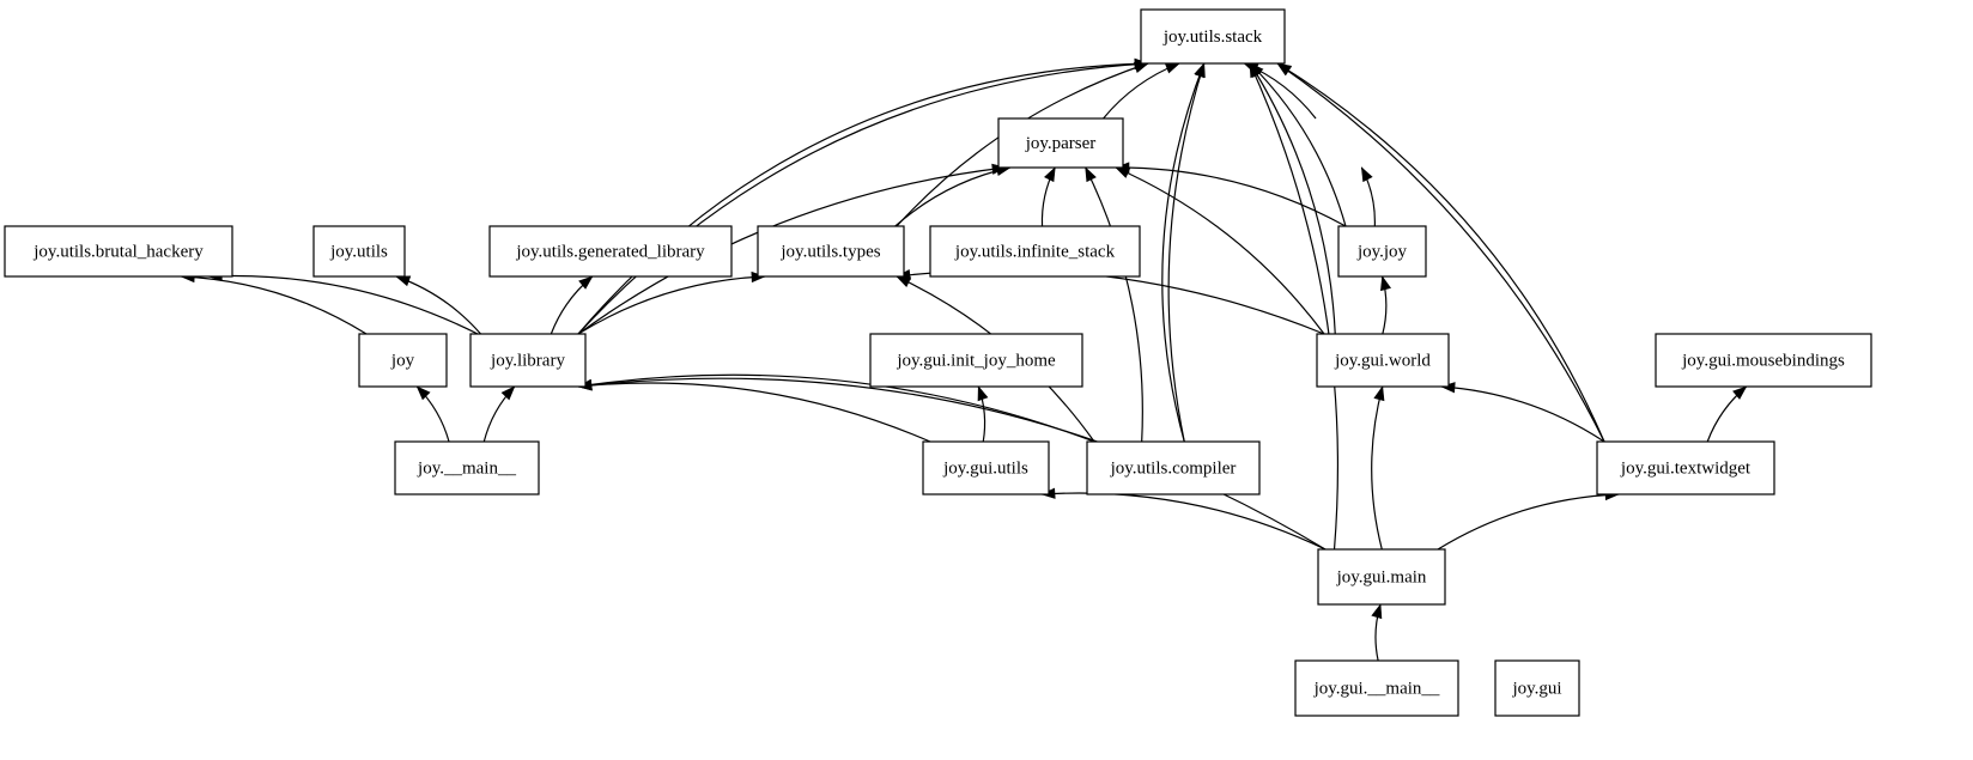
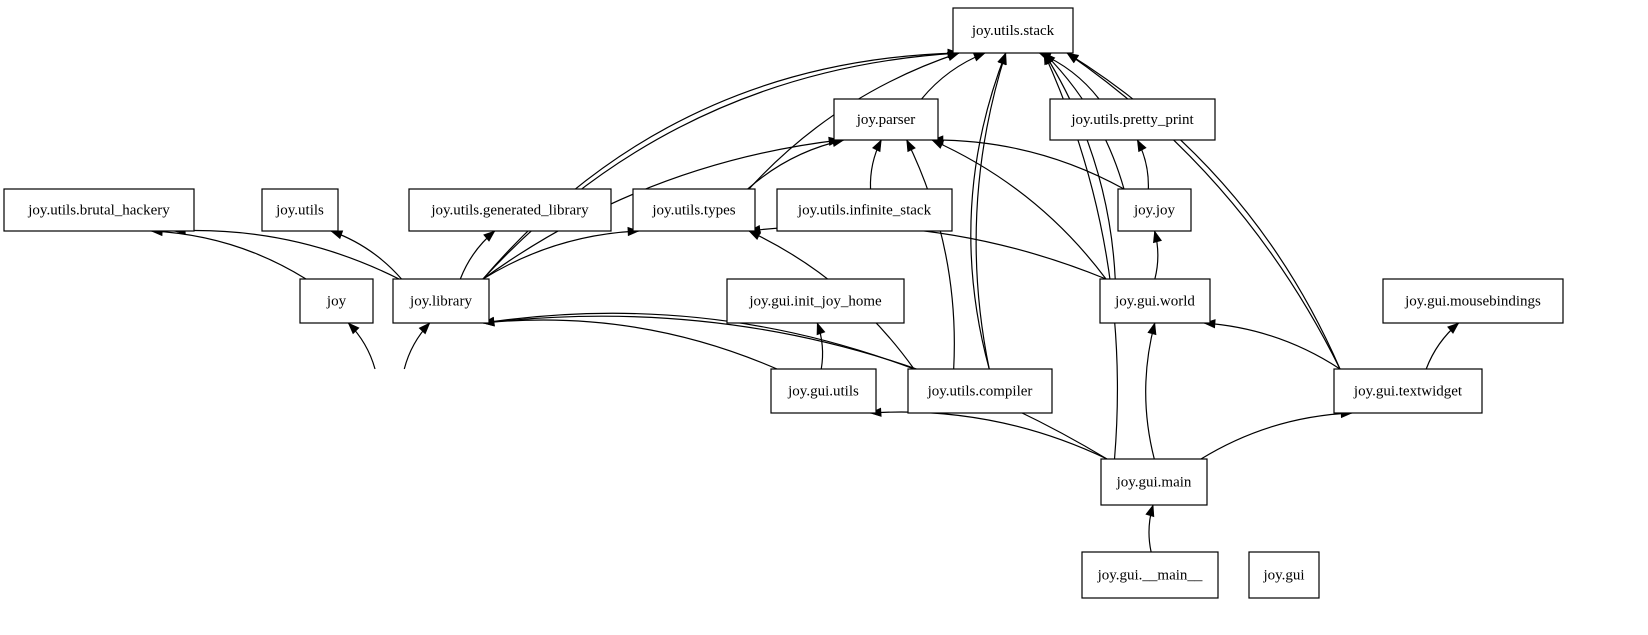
  joy.utils.stack
  joy.parser
+ joy.utils.pretty_print
  joy.utils.brutal_hackery
  joy.utils
  joy.utils.generated_library
  joy.utils.types
  joy.utils.infinite_stack
  joy.joy
  joy
  joy.library
  joy.gui.init_joy_home
  joy.gui.world
  joy.gui.mousebindings
- joy.__main__
  joy.gui.utils
  joy.utils.compiler
  joy.gui.textwidget
  joy.gui.main
  joy.gui.__main__
  joy.gui
